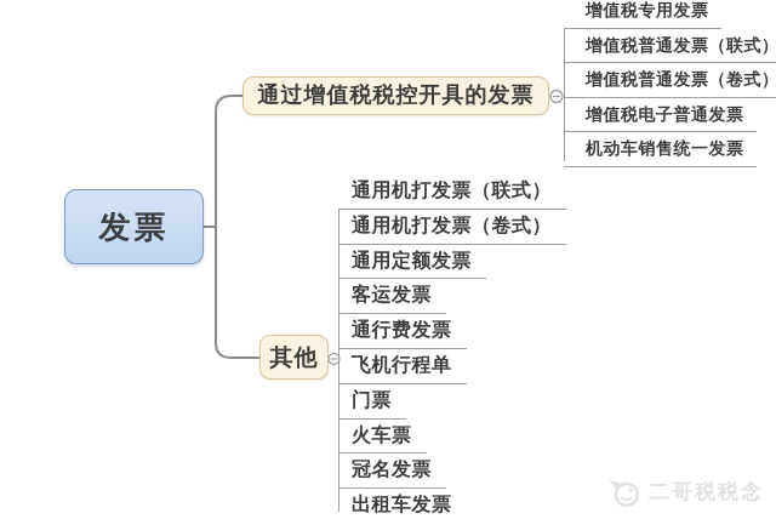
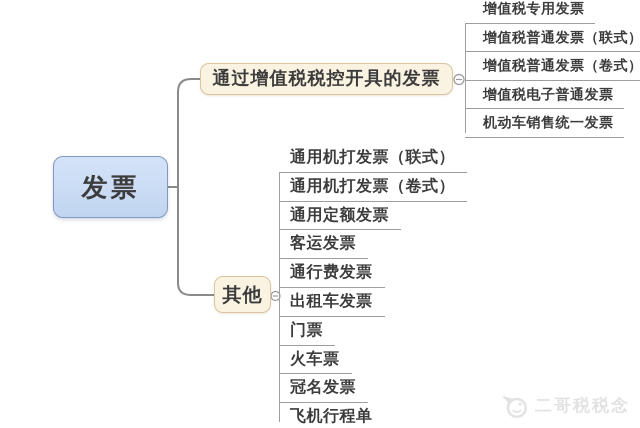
  发票
  通过增值税税控开具的发票
  增值税专用发票
  增值税普通发票（联式）
  增值税普通发票（卷式）
  增值税电子普通发票
  机动车销售统一发票
  其他
  通用机打发票（联式）
  通用机打发票（卷式）
  通用定额发票
  客运发票
  通行费发票
- 飞机行程单
+ 出租车发票
  门票
  火车票
  冠名发票
- 出租车发票
+ 飞机行程单
  二哥税税念
